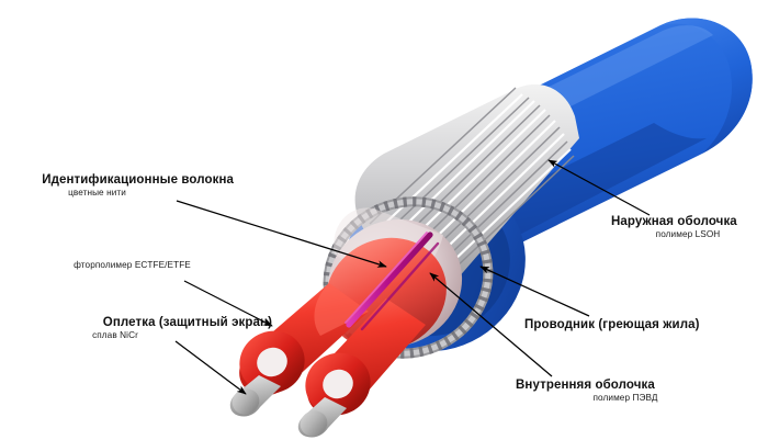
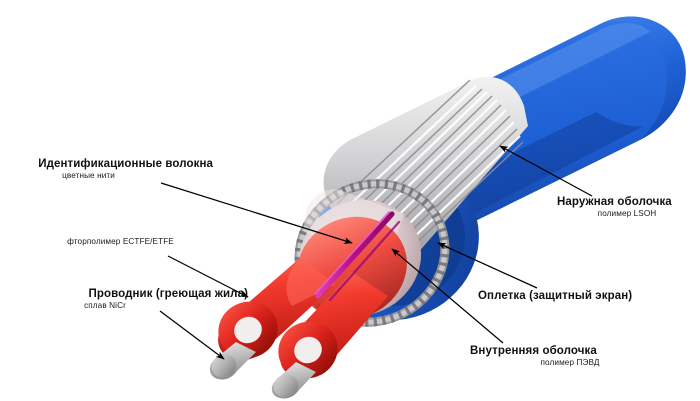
  Идентификационные волокна
  цветные нити
  фторполимер ECTFE/ETFE
- Оплетка (защитный экран)
+ Проводник (греющая жила)
  сплав NiCr
  Наружная оболочка
  полимер LSOH
- Проводник (греющая жила)
+ Оплетка (защитный экран)
  Внутренняя оболочка
  полимер ПЭВД
